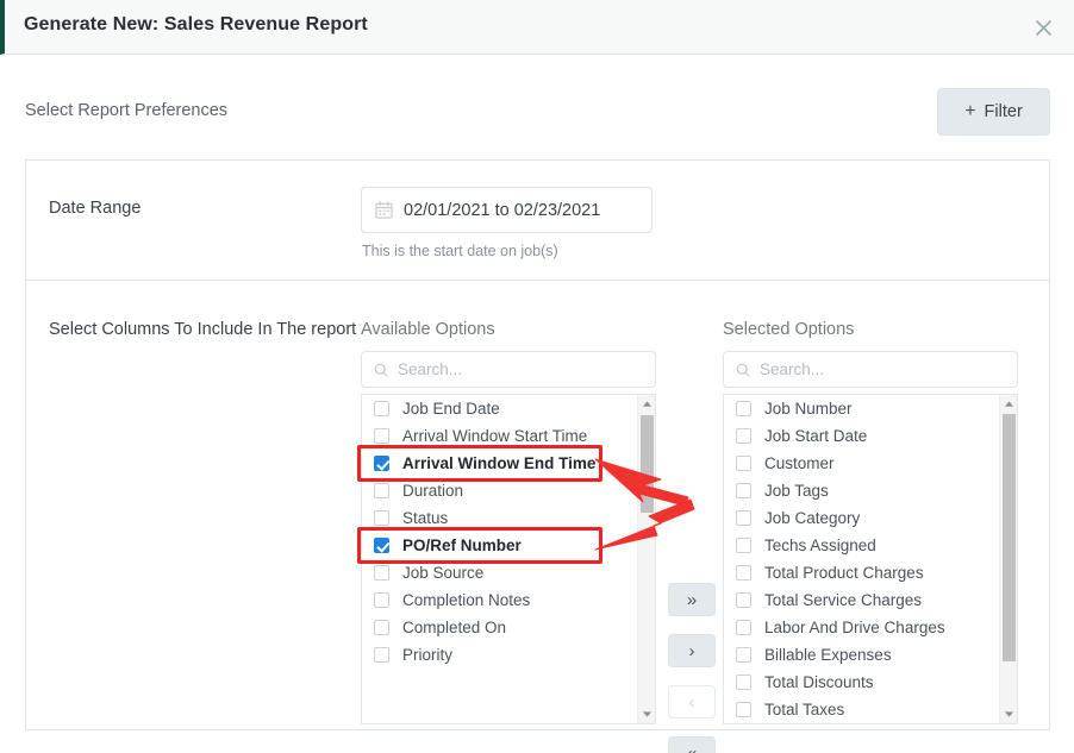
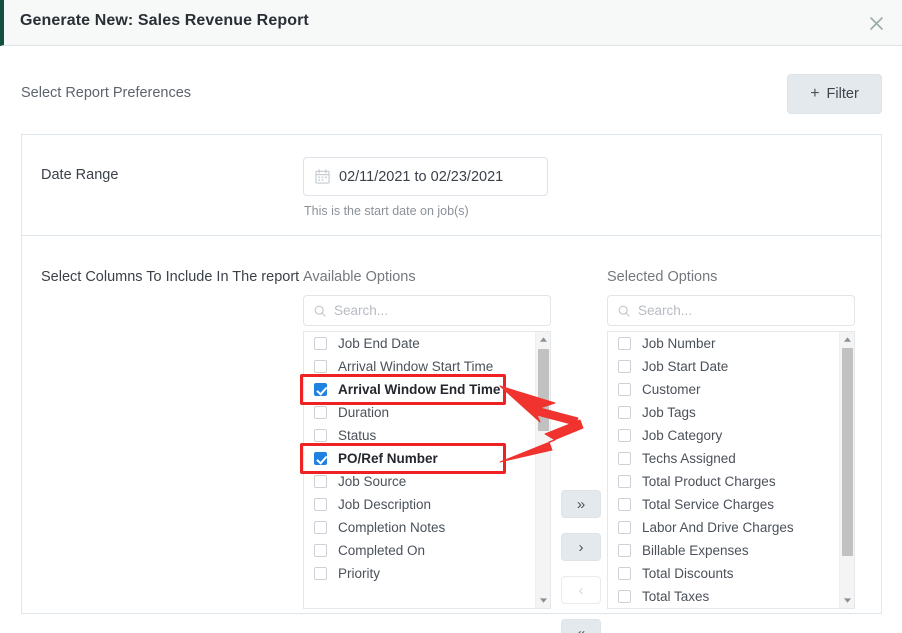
  Generate New: Sales Revenue Report
  Select Report Preferences
  +
  Filter
  Date Range
- 02/01/2021 to 02/23/2021
+ 02/11/2021 to 02/23/2021
  This is the start date on job(s)
  Select Columns To Include In The report
  Available Options
  Search...
  Job End Date
  Arrival Window Start Time
  Arrival Window End Time
  Duration
  Status
  PO/Ref Number
  Job Source
+ Job Description
  Completion Notes
  Completed On
  Priority
  »
  ›
  ‹
  Selected Options
  Search...
  Job Number
  Job Start Date
  Customer
  Job Tags
  Job Category
  Techs Assigned
  Total Product Charges
  Total Service Charges
  Labor And Drive Charges
  Billable Expenses
  Total Discounts
  Total Taxes
